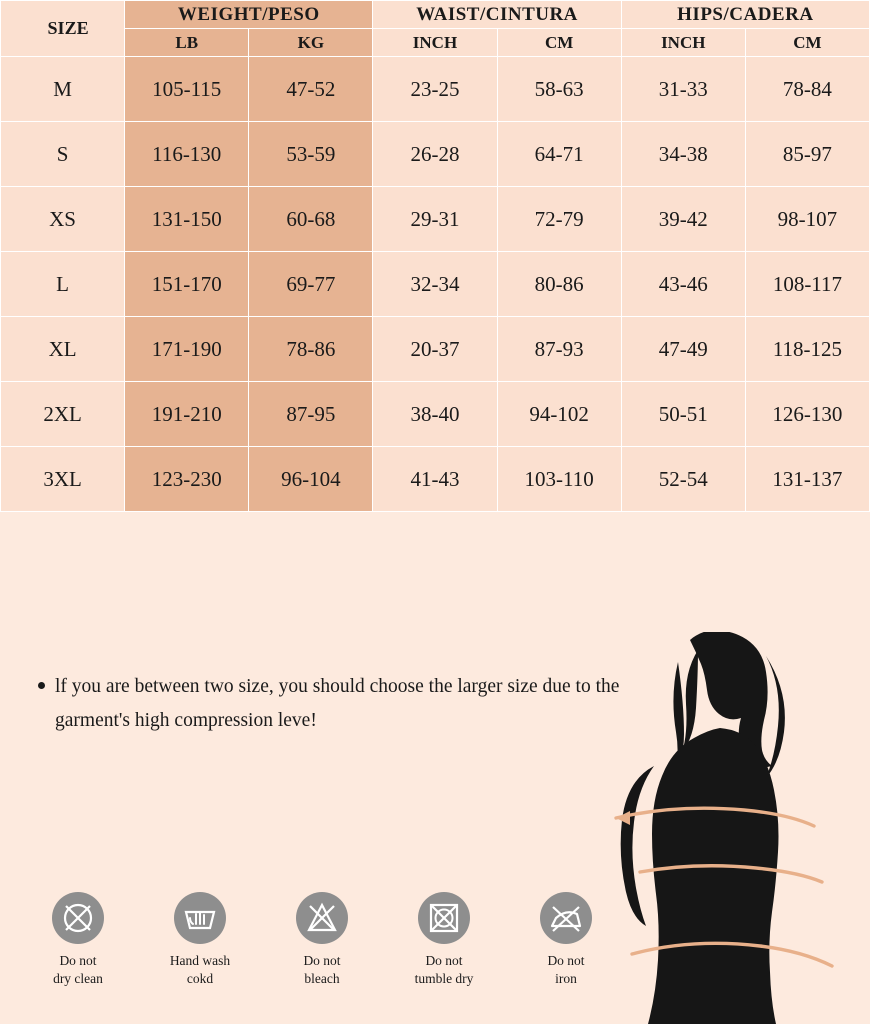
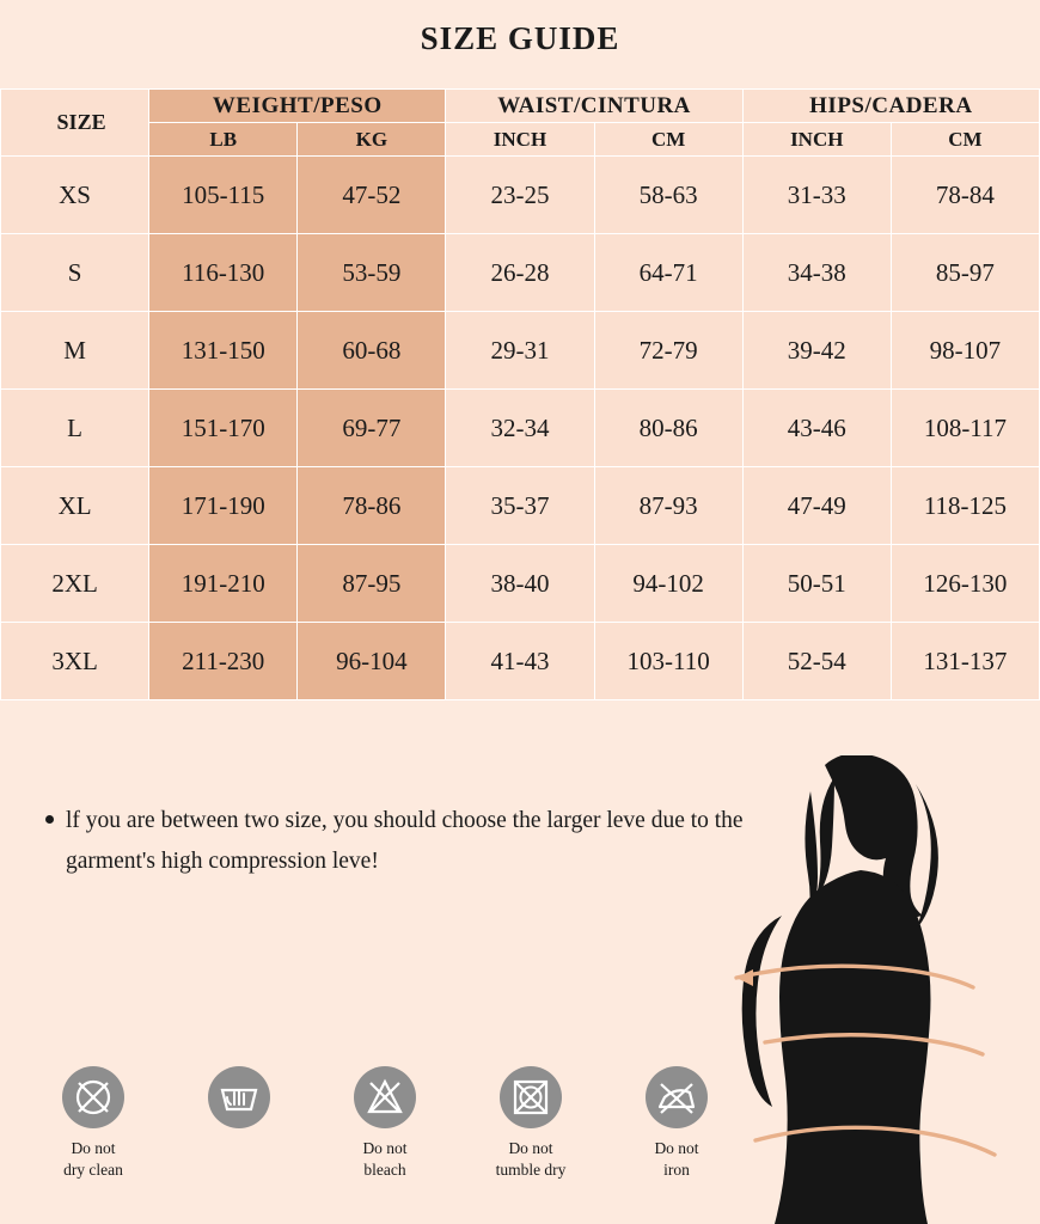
+ SIZE GUIDE
  SIZE	WEIGHT/PESO	WAIST/CINTURA	HIPS/CADERA
  LB	KG	INCH	CM	INCH	CM
- M	105-115	47-52	23-25	58-63	31-33	78-84
+ XS	105-115	47-52	23-25	58-63	31-33	78-84
  S	116-130	53-59	26-28	64-71	34-38	85-97
- XS	131-150	60-68	29-31	72-79	39-42	98-107
+ M	131-150	60-68	29-31	72-79	39-42	98-107
  L	151-170	69-77	32-34	80-86	43-46	108-117
- XL	171-190	78-86	20-37	87-93	47-49	118-125
+ XL	171-190	78-86	35-37	87-93	47-49	118-125
  2XL	191-210	87-95	38-40	94-102	50-51	126-130
- 3XL	123-230	96-104	41-43	103-110	52-54	131-137
+ 3XL	211-230	96-104	41-43	103-110	52-54	131-137
- lf you are between two size, you should choose the larger size due to the garment's high compression leve!
+ lf you are between two size, you should choose the larger leve due to the garment's high compression leve!
  Do not
  dry clean
- Hand wash
- cokd
  Do not
  bleach
  Do not
  tumble dry
  Do not
  iron
